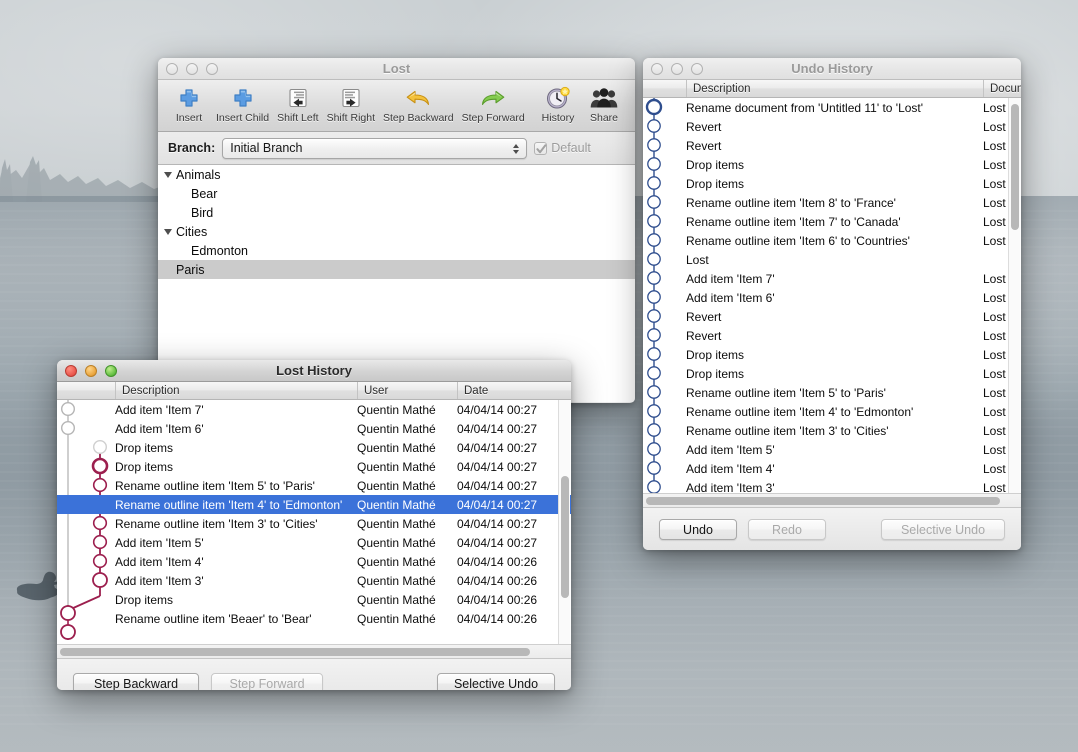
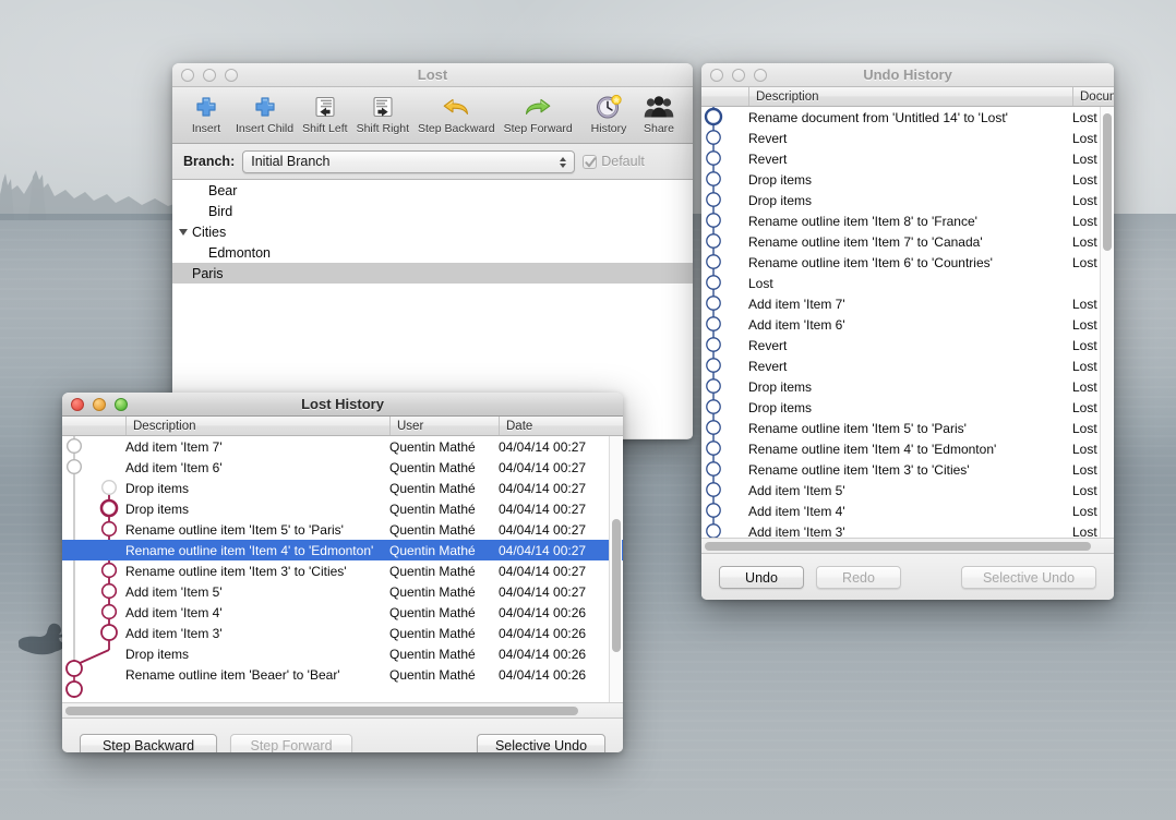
  Lost
  Insert
  Insert Child
  Shift Left
  Shift Right
  Step Backward
  Step Forward
  History
  Share
  Branch:
  Initial Branch
  Default
- Animals
  Bear
  Bird
  Cities
  Edmonton
  Paris
  Undo History
  Description
- Rename document from 'Untitled 11' to 'Lost'
+ Rename document from 'Untitled 14' to 'Lost'
  Lost
  Revert
  Lost
  Revert
  Lost
  Drop items
  Lost
  Drop items
  Lost
  Rename outline item 'Item 8' to 'France'
  Lost
  Rename outline item 'Item 7' to 'Canada'
  Lost
  Rename outline item 'Item 6' to 'Countries'
  Lost
  Lost
  Add item 'Item 7'
  Lost
  Add item 'Item 6'
  Lost
  Revert
  Lost
  Revert
  Lost
  Drop items
  Lost
  Drop items
  Lost
  Rename outline item 'Item 5' to 'Paris'
  Lost
  Rename outline item 'Item 4' to 'Edmonton'
  Lost
  Rename outline item 'Item 3' to 'Cities'
  Lost
  Add item 'Item 5'
  Lost
  Add item 'Item 4'
  Lost
  Add item 'Item 3'
  Lost
  Undo
  Redo
  Selective Undo
  Lost History
  Description
  User
  Date
  Add item 'Item 7'
  Quentin Mathé
  04/04/14 00:27
  Add item 'Item 6'
  Quentin Mathé
  04/04/14 00:27
  Drop items
  Quentin Mathé
  04/04/14 00:27
  Drop items
  Quentin Mathé
  04/04/14 00:27
  Rename outline item 'Item 5' to 'Paris'
  Quentin Mathé
  04/04/14 00:27
  Rename outline item 'Item 4' to 'Edmonton'
  Quentin Mathé
  04/04/14 00:27
  Rename outline item 'Item 3' to 'Cities'
  Quentin Mathé
  04/04/14 00:27
  Add item 'Item 5'
  Quentin Mathé
  04/04/14 00:27
  Add item 'Item 4'
  Quentin Mathé
  04/04/14 00:26
  Add item 'Item 3'
  Quentin Mathé
  04/04/14 00:26
  Drop items
  Quentin Mathé
  04/04/14 00:26
  Rename outline item 'Beaer' to 'Bear'
  Quentin Mathé
  04/04/14 00:26
  Step Backward
  Step Forward
  Selective Undo
